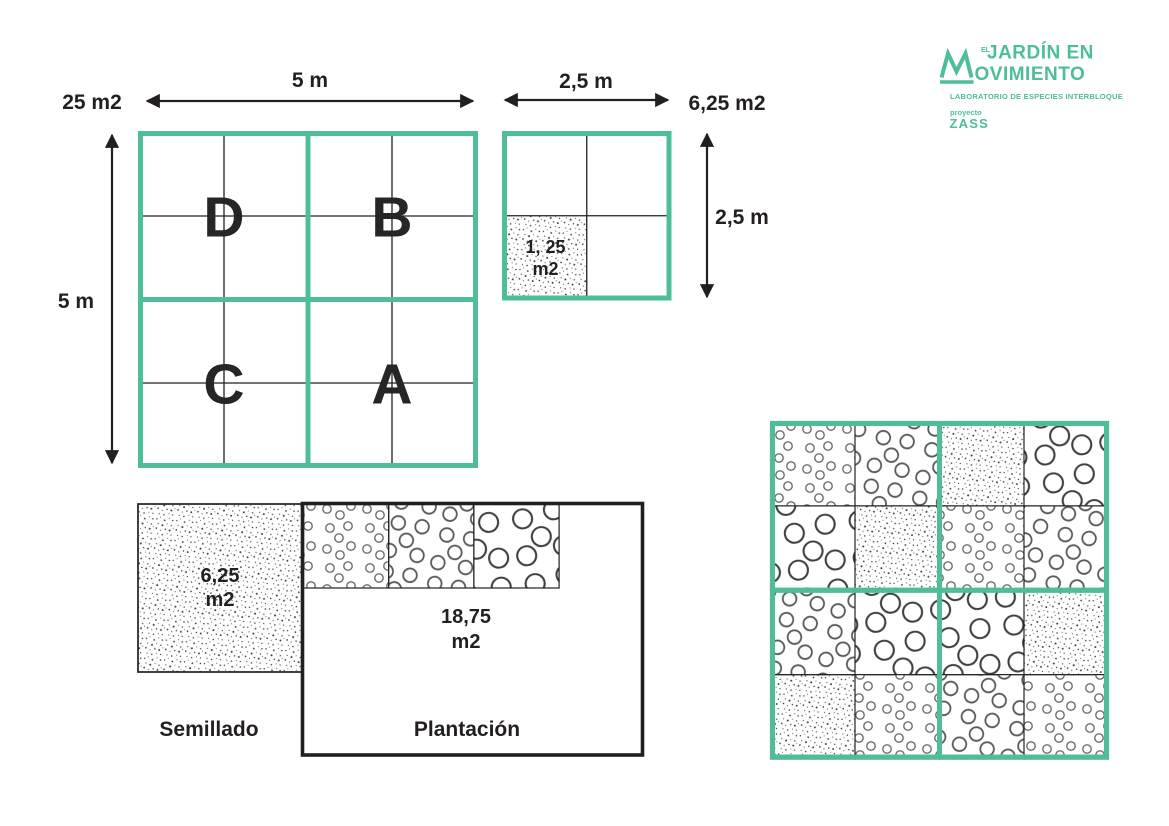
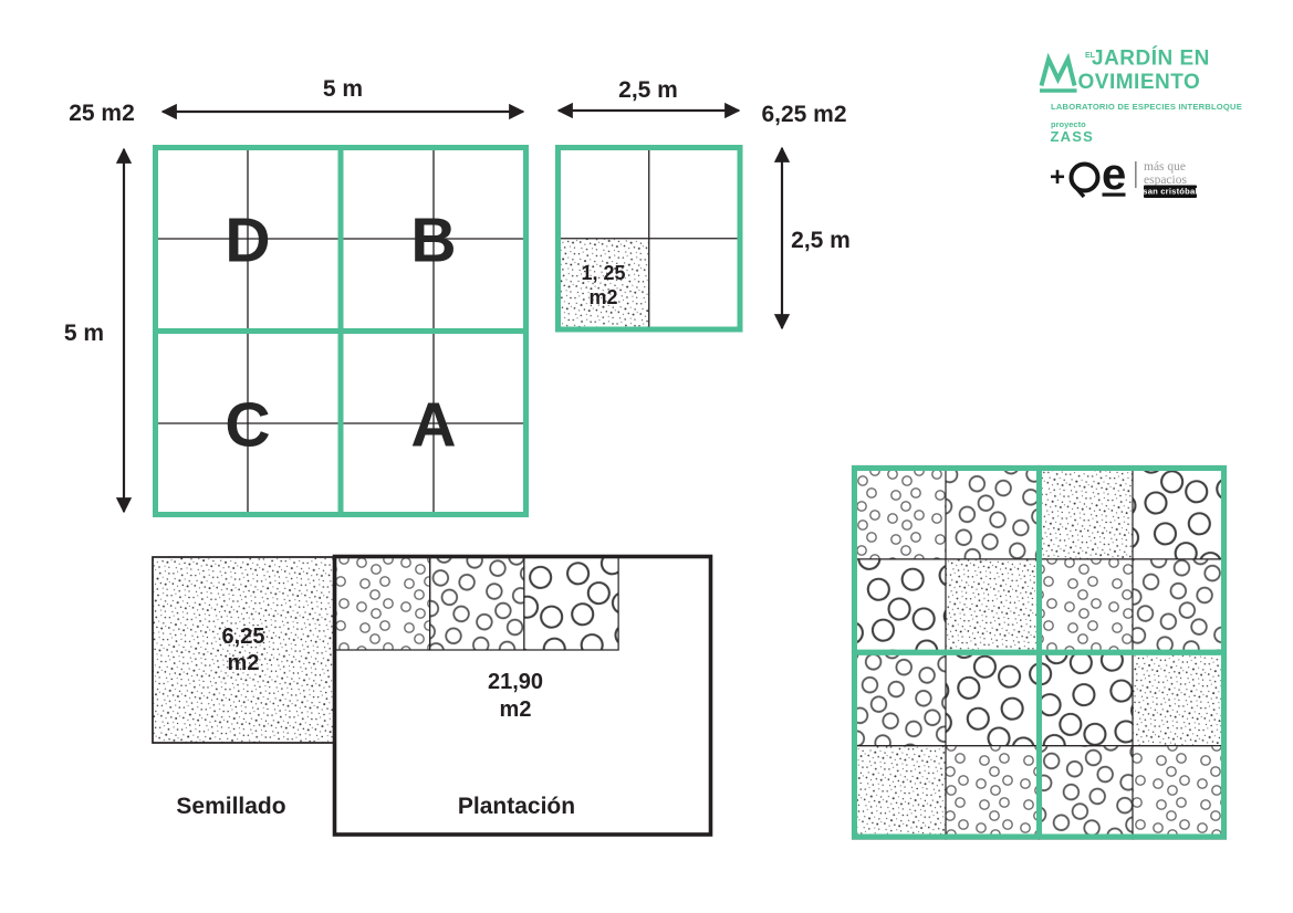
  D
  B
  C
  A
  5 m
  25 m2
  5 m
  1, 25
  m2
  2,5 m
  6,25 m2
  2,5 m
  6,25
  m2
  Semillado
- 18,75
+ 21,90
  m2
  Plantación
  JARDÍN EN
  OVIMIENTO
  LABORATORIO DE ESPECIES INTERBLOQUE
  proyecto
  ZASS
+ +
+ e
+ más que
+ espacios
+ san cristóbal
